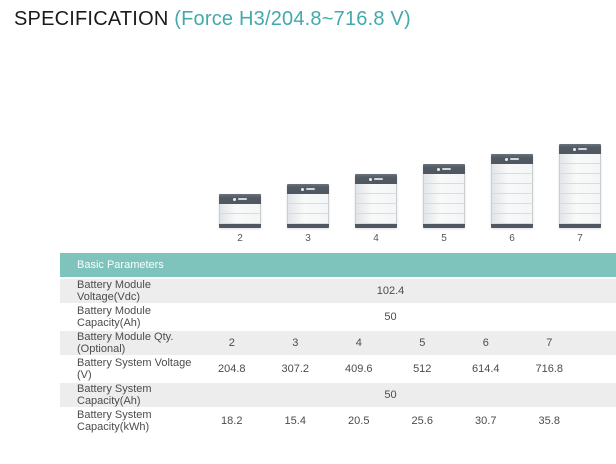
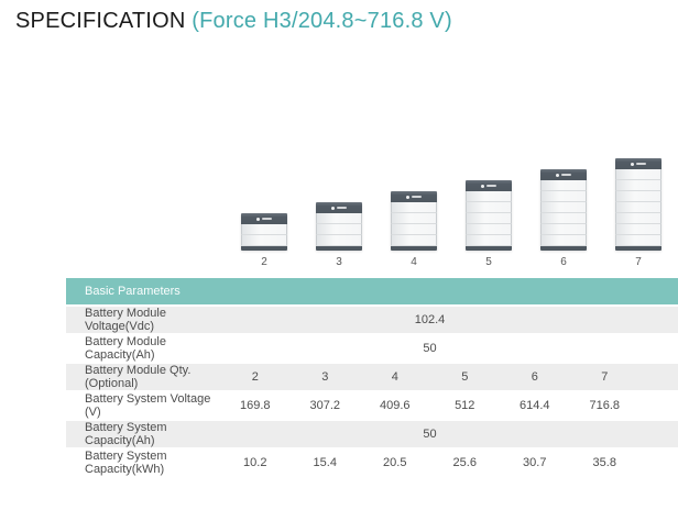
  SPECIFICATION (Force H3/204.8~716.8 V)
  2
  3
  4
  5
  6
  7
  Basic Parameters
  Battery Module Voltage(Vdc)
  102.4
  Battery Module Capacity(Ah)
  50
  Battery Module Qty. (Optional)
  2
  3
  4
  5
  6
  7
  Battery System Voltage (V)
- 204.8
+ 169.8
  307.2
  409.6
  512
  614.4
  716.8
  Battery System Capacity(Ah)
  50
  Battery System Capacity(kWh)
- 18.2
+ 10.2
  15.4
  20.5
  25.6
  30.7
  35.8
